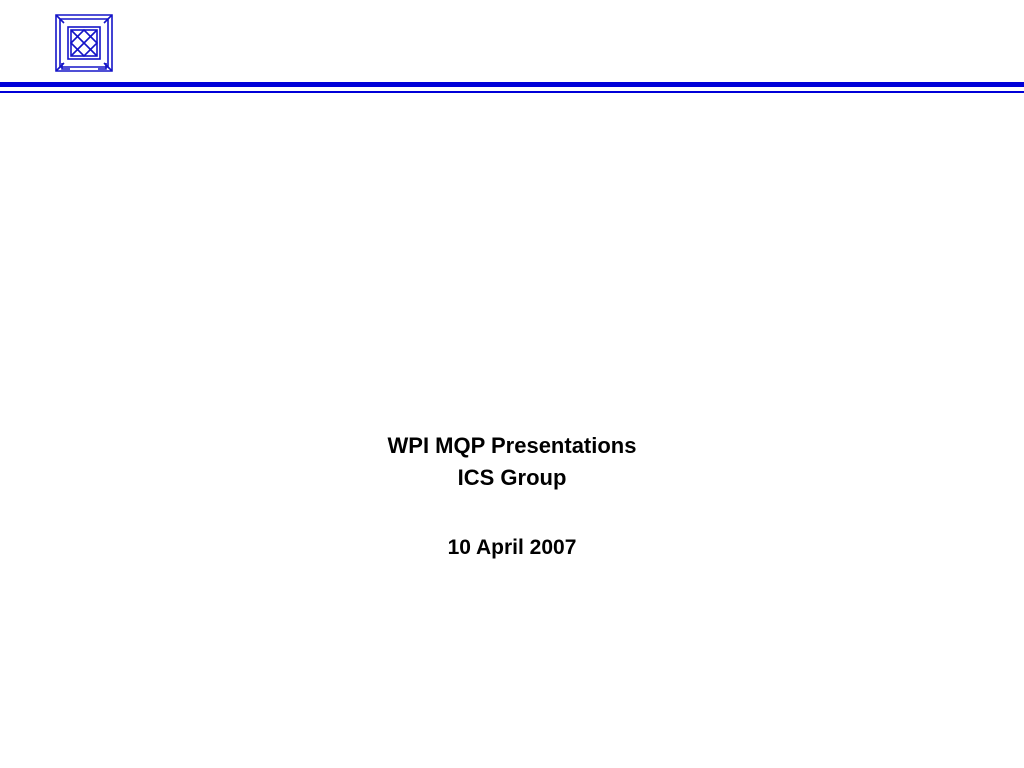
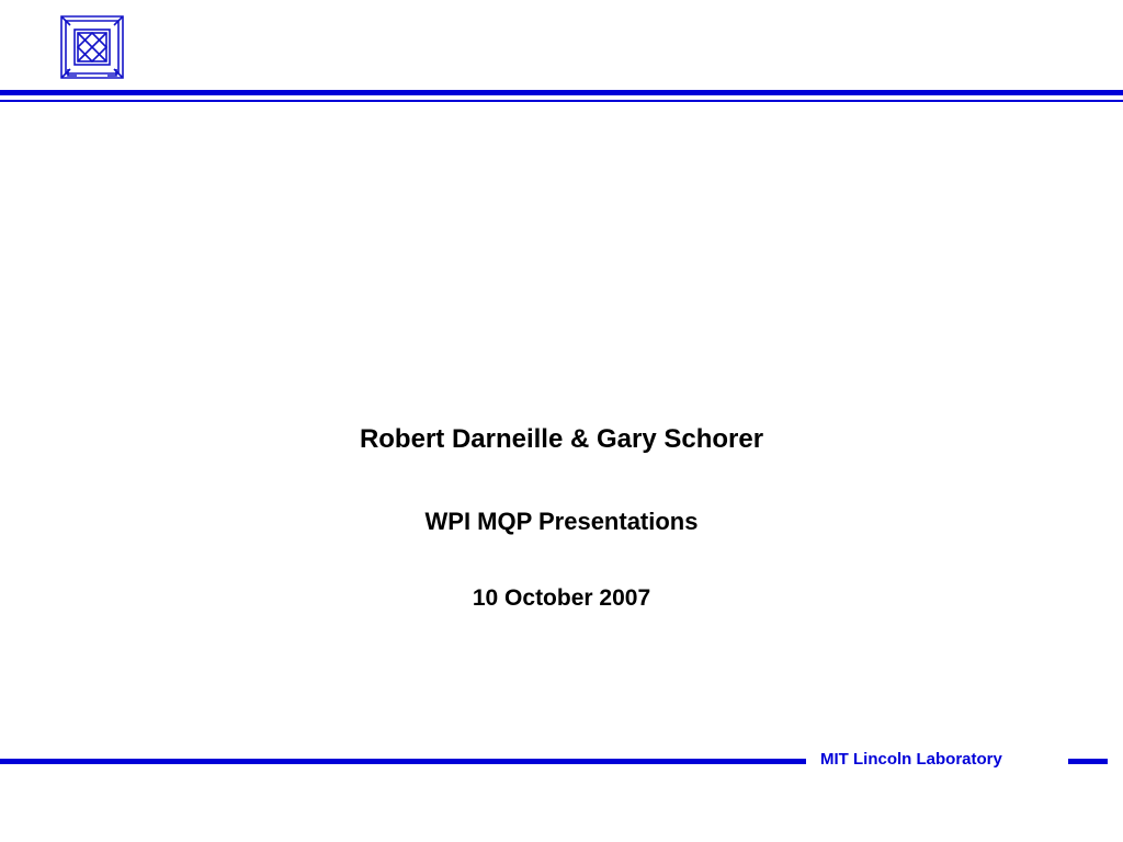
+ Robert Darneille & Gary Schorer
  WPI MQP Presentations
- ICS Group
- 10 April 2007
+ 10 October 2007
+ MIT Lincoln Laboratory
